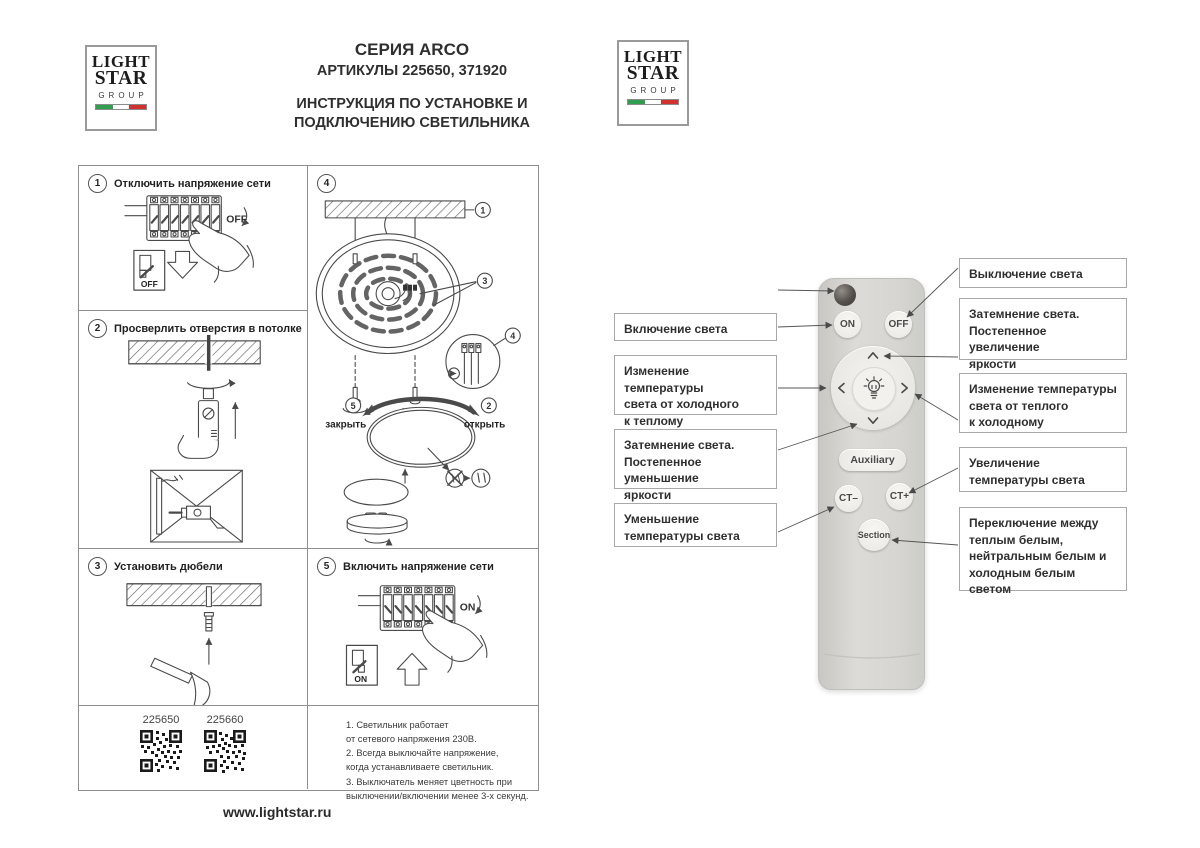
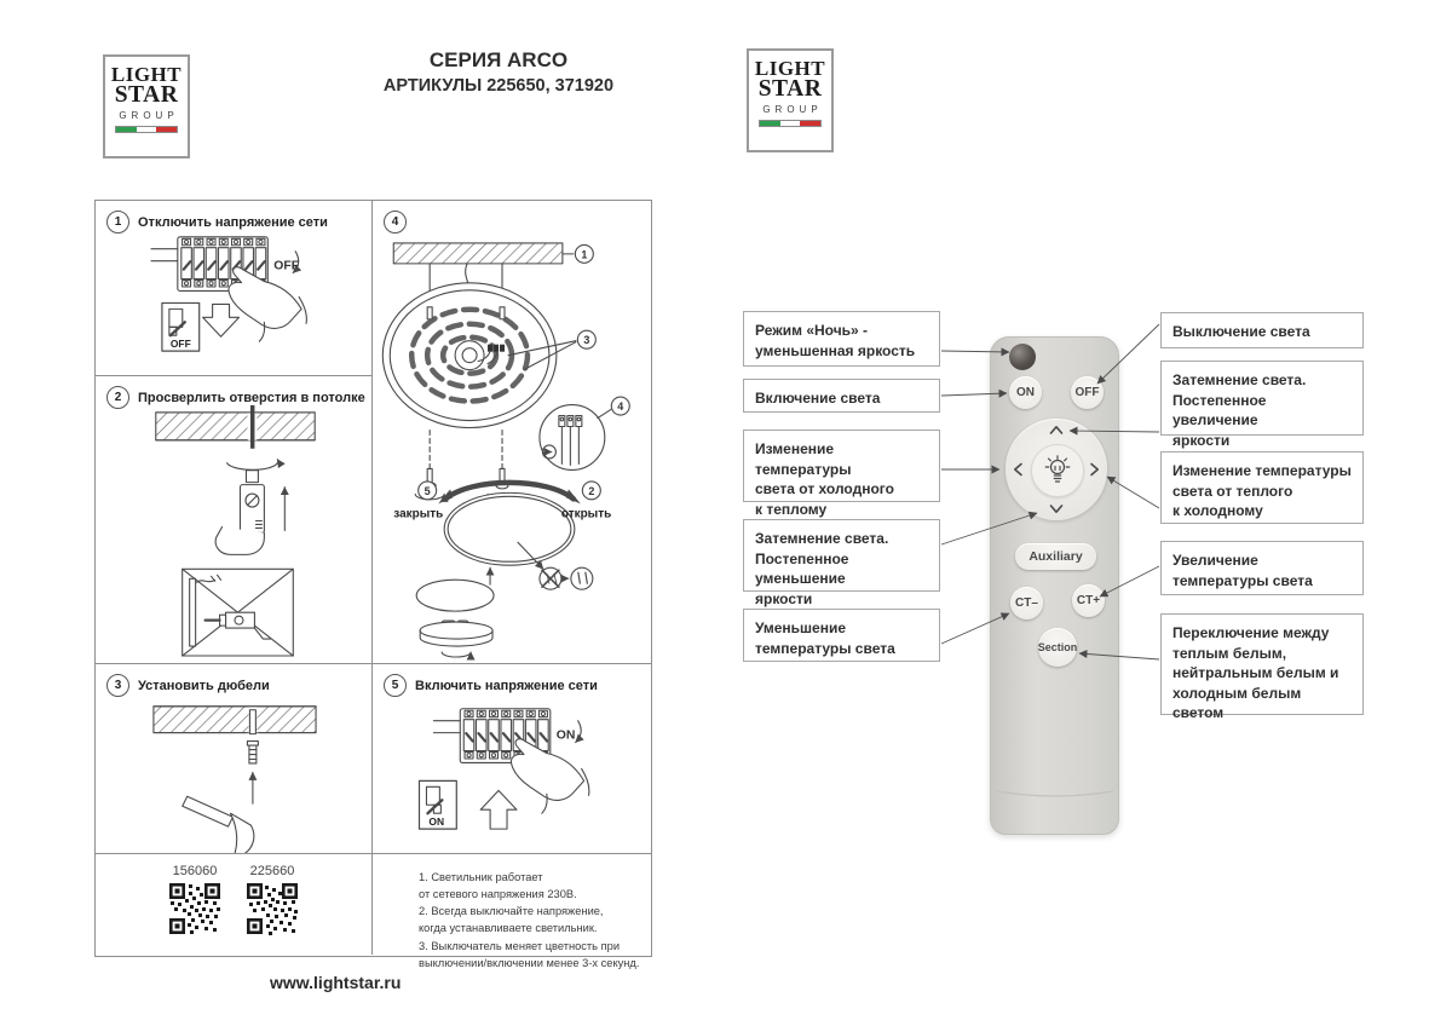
  LIGHT
  STAR
  GROUP
  СЕРИЯ ARCO
  АРТИКУЛЫ 225650, 371920
- ИНСТРУКЦИЯ ПО УСТАНОВКЕ И
- ПОДКЛЮЧЕНИЮ СВЕТИЛЬНИКА
  LIGHT
  STAR
  GROUP
  1
  Отключить напряжение сети
  OFF
  OFF
  2
  Просверлить отверстия в потолке
  3
  Установить дюбели
- 225650
+ 156060
  225660
  4
  1
  3
  4
  5
  2
  закрыть
  открыть
  5
  Включить напряжение сети
  ON
  ON
  1. Светильник работает
  от сетевого напряжения 230В.
  2. Всегда выключайте напряжение,
  когда устанавливаете светильник.
  3. Выключатель меняет цветность при
  выключении/включении менее 3-х секунд.
+ Режим «Ночь» -
+ уменьшенная яркость
  Включение света
  Изменение температуры
  света от холодного
  к теплому
  Затемнение света.
  Постепенное уменьшение
  яркости
  Уменьшение
  температуры света
  Выключение света
  Затемнение света.
  Постепенное увеличение
  яркости
  Изменение температуры
  света от теплого
  к холодному
  Увеличение
  температуры света
  Переключение между
  теплым белым,
  нейтральным белым и
  холодным белым светом
  ON
  OFF
  Auxiliary
  CT–
  CT+
  Section
  www.lightstar.ru
